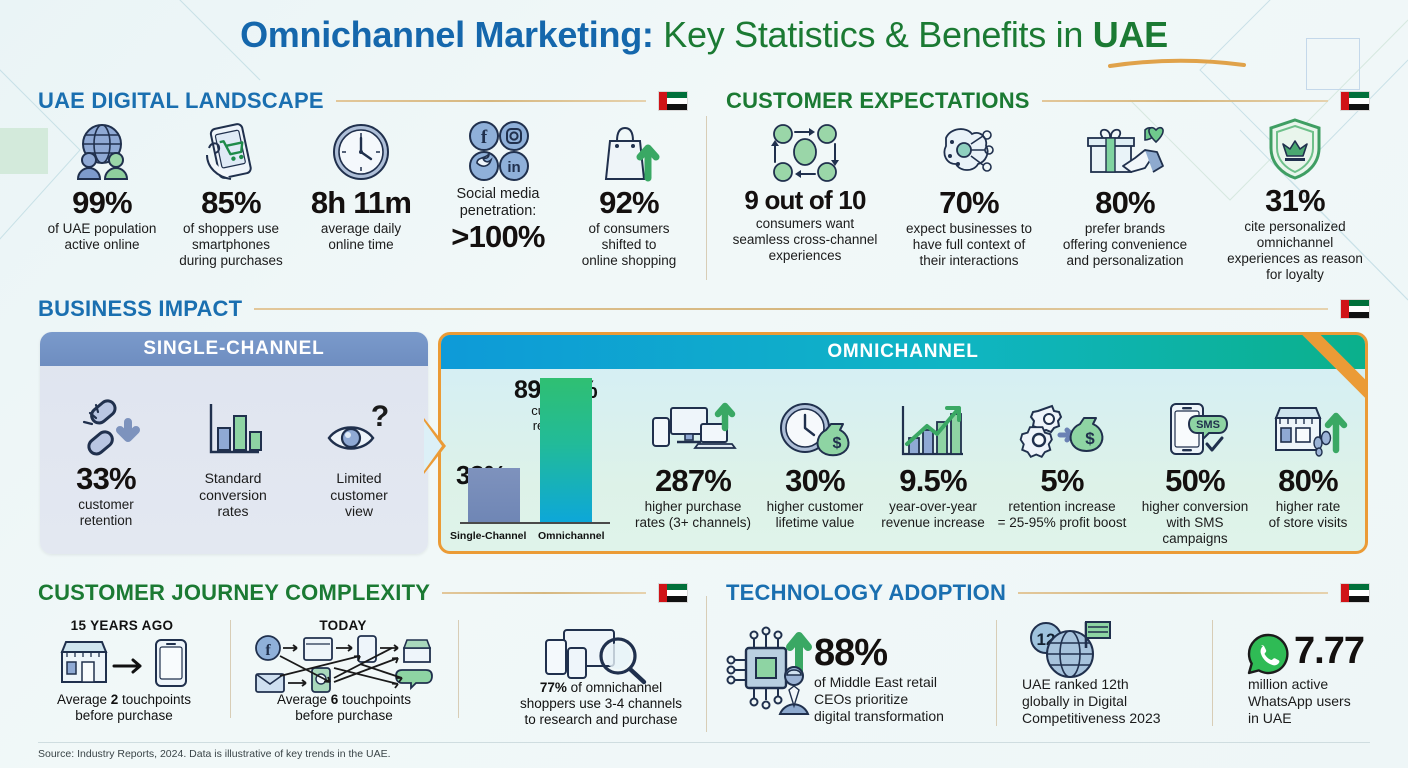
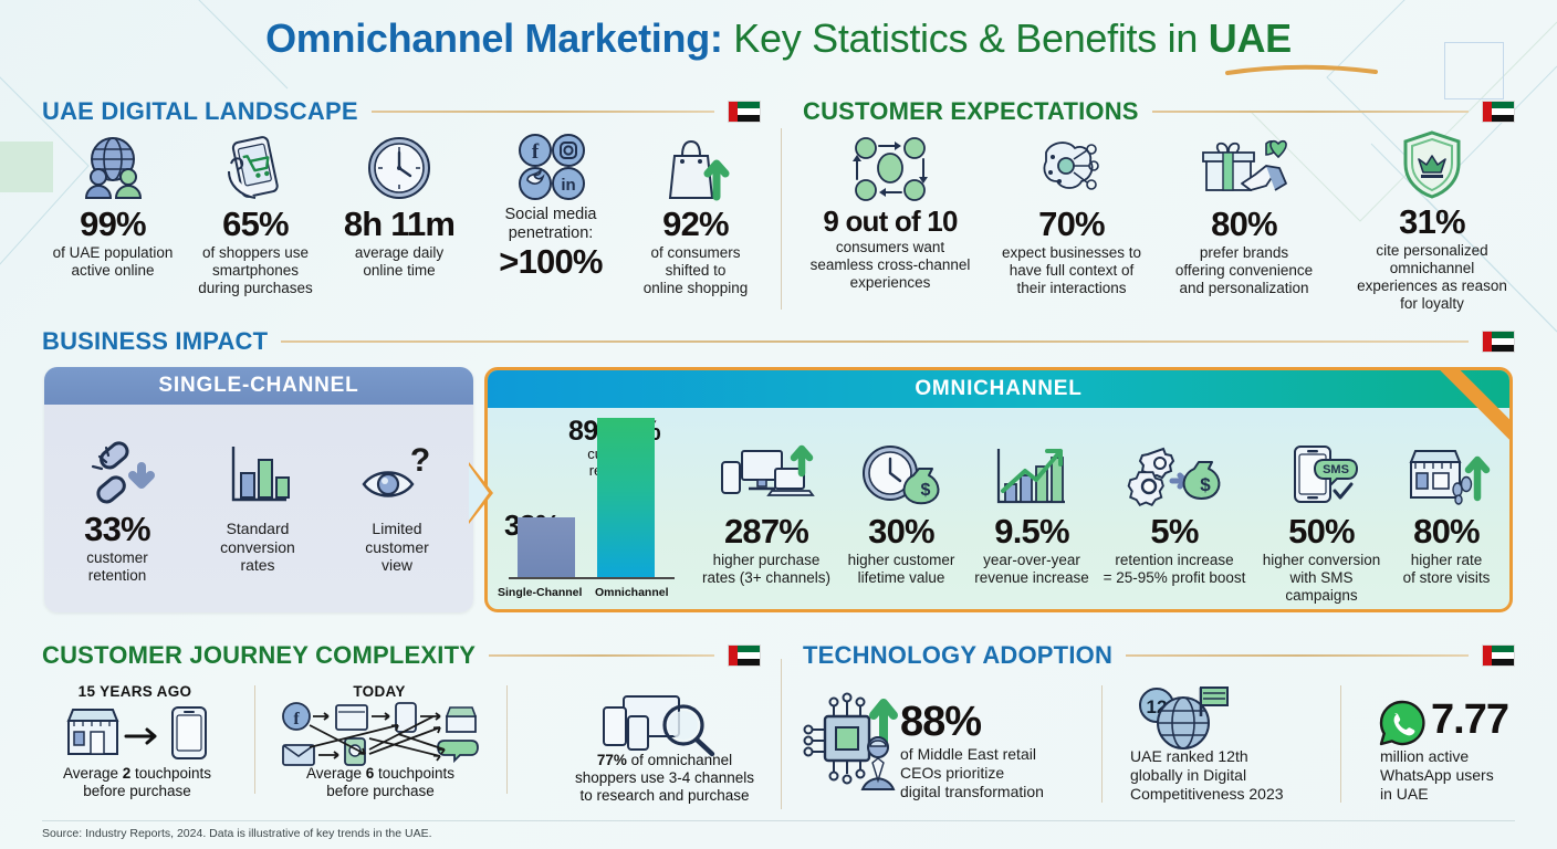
  Omnichannel Marketing: Key Statistics & Benefits in UAE
  UAE DIGITAL LANDSCAPE
  99%
  of UAE population
  active online
- 85%
+ 65%
  of shoppers use
  smartphones
  during purchases
  8h 11m
  average daily
  online time
  f
  in
  Social media
  penetration:
  >100%
  92%
  of consumers
  shifted to
  online shopping
  CUSTOMER EXPECTATIONS
  9 out of 10
  consumers want
  seamless cross-channel
  experiences
  70%
  expect businesses to
  have full context of
  their interactions
  80%
  prefer brands
  offering convenience
  and personalization
  31%
  cite personalized
  omnichannel
  experiences as reason
  for loyalty
  BUSINESS IMPACT
  SINGLE-CHANNEL
  33%
  customer
  retention
  Standard
  conversion
  rates
  ?
  Limited
  customer
  view
  OMNICHANNEL
  Single-Channel
  Omnichannel
  287%
  higher purchase
  rates (3+ channels)
  $
  30%
  higher customer
  lifetime value
  9.5%
  year-over-year
  revenue increase
  $
  5%
  retention increase
  = 25-95% profit boost
  SMS
  50%
  higher conversion
  with SMS
  campaigns
  80%
  higher rate
  of store visits
  CUSTOMER JOURNEY COMPLEXITY
  15 YEARS AGO
  Average 2 touchpoints
  before purchase
  TODAY
  f
  Average 6 touchpoints
  before purchase
  77% of omnichannel
  shoppers use 3-4 channels
  to research and purchase
  TECHNOLOGY ADOPTION
  88%
  of Middle East retail
  CEOs prioritize
  digital transformation
  12
  UAE ranked 12th
  globally in Digital
  Competitiveness 2023
  7.77
  million active
  WhatsApp users
  in UAE
  Source: Industry Reports, 2024. Data is illustrative of key trends in the UAE.
